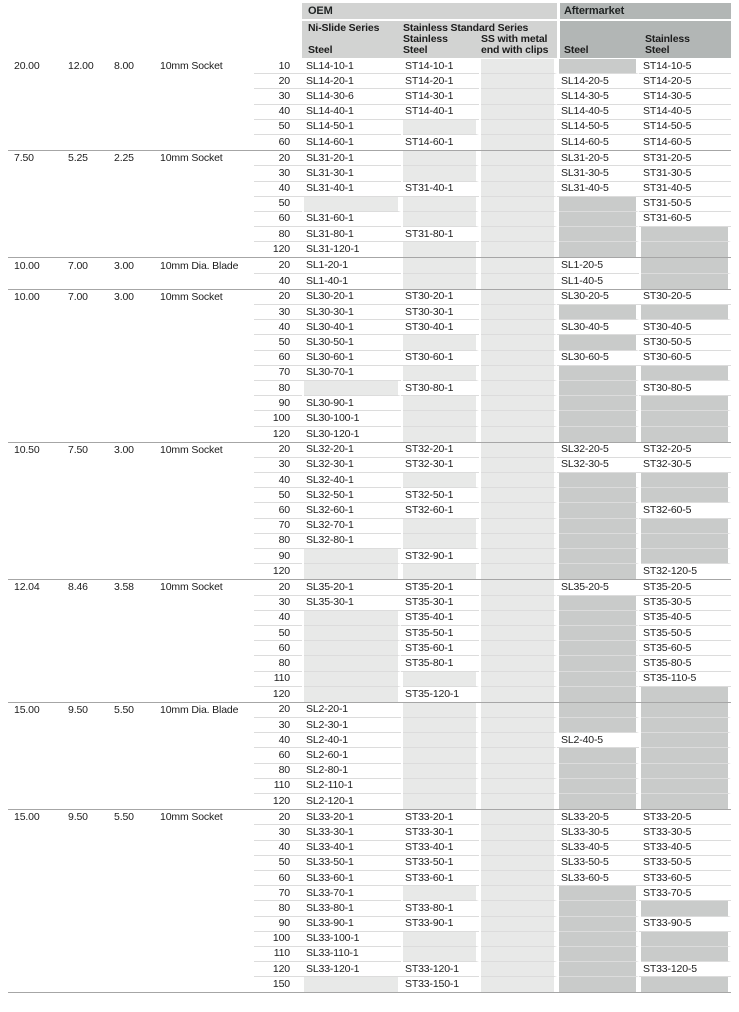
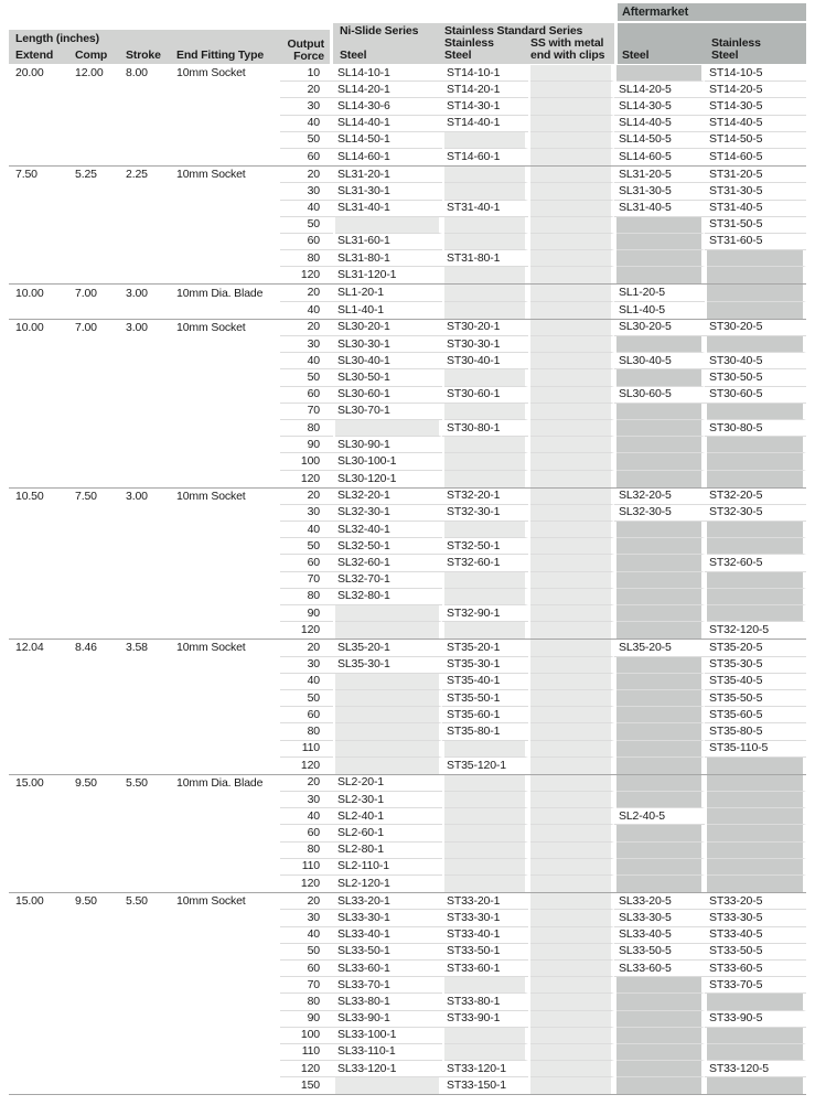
- OEM
  Aftermarket
  Ni-Slide Series
  Stainless Standard Series
  Steel
  Stainless Steel
  SS with metal end with clips
  Steel
  Stainless Steel
+ Length (inches)
+ Extend
+ Comp
+ Stroke
+ End Fitting Type
+ Output Force
  20.00
  12.00
  8.00
  10mm Socket
  10
  SL14-10-1
  ST14-10-1
  ST14-10-5
  20
  SL14-20-1
  ST14-20-1
  SL14-20-5
  ST14-20-5
  30
  SL14-30-6
  ST14-30-1
  SL14-30-5
  ST14-30-5
  40
  SL14-40-1
  ST14-40-1
  SL14-40-5
  ST14-40-5
  50
  SL14-50-1
  SL14-50-5
  ST14-50-5
  60
  SL14-60-1
  ST14-60-1
  SL14-60-5
  ST14-60-5
  7.50
  5.25
  2.25
  10mm Socket
  20
  SL31-20-1
  SL31-20-5
  ST31-20-5
  30
  SL31-30-1
  SL31-30-5
  ST31-30-5
  40
  SL31-40-1
  ST31-40-1
  SL31-40-5
  ST31-40-5
  50
  ST31-50-5
  60
  SL31-60-1
  ST31-60-5
  80
  SL31-80-1
  ST31-80-1
  120
  SL31-120-1
  10.00
  7.00
  3.00
  10mm Dia. Blade
  20
  SL1-20-1
  SL1-20-5
  40
  SL1-40-1
  SL1-40-5
  10.00
  7.00
  3.00
  10mm Socket
  20
  SL30-20-1
  ST30-20-1
  SL30-20-5
  ST30-20-5
  30
  SL30-30-1
  ST30-30-1
  40
  SL30-40-1
  ST30-40-1
  SL30-40-5
  ST30-40-5
  50
  SL30-50-1
  ST30-50-5
  60
  SL30-60-1
  ST30-60-1
  SL30-60-5
  ST30-60-5
  70
  SL30-70-1
  80
  ST30-80-1
  ST30-80-5
  90
  SL30-90-1
  100
  SL30-100-1
  120
  SL30-120-1
  10.50
  7.50
  3.00
  10mm Socket
  20
  SL32-20-1
  ST32-20-1
  SL32-20-5
  ST32-20-5
  30
  SL32-30-1
  ST32-30-1
  SL32-30-5
  ST32-30-5
  40
  SL32-40-1
  50
  SL32-50-1
  ST32-50-1
  60
  SL32-60-1
  ST32-60-1
  ST32-60-5
  70
  SL32-70-1
  80
  SL32-80-1
  90
  ST32-90-1
  120
  ST32-120-5
  12.04
  8.46
  3.58
  10mm Socket
  20
  SL35-20-1
  ST35-20-1
  SL35-20-5
  ST35-20-5
  30
  SL35-30-1
  ST35-30-1
  ST35-30-5
  40
  ST35-40-1
  ST35-40-5
  50
  ST35-50-1
  ST35-50-5
  60
  ST35-60-1
  ST35-60-5
  80
  ST35-80-1
  ST35-80-5
  110
  ST35-110-5
  120
  ST35-120-1
  15.00
  9.50
  5.50
  10mm Dia. Blade
  20
  SL2-20-1
  30
  SL2-30-1
  40
  SL2-40-1
  SL2-40-5
  60
  SL2-60-1
  80
  SL2-80-1
  110
  SL2-110-1
  120
  SL2-120-1
  15.00
  9.50
  5.50
  10mm Socket
  20
  SL33-20-1
  ST33-20-1
  SL33-20-5
  ST33-20-5
  30
  SL33-30-1
  ST33-30-1
  SL33-30-5
  ST33-30-5
  40
  SL33-40-1
  ST33-40-1
  SL33-40-5
  ST33-40-5
  50
  SL33-50-1
  ST33-50-1
  SL33-50-5
  ST33-50-5
  60
  SL33-60-1
  ST33-60-1
  SL33-60-5
  ST33-60-5
  70
  SL33-70-1
  ST33-70-5
  80
  SL33-80-1
  ST33-80-1
  90
  SL33-90-1
  ST33-90-1
  ST33-90-5
  100
  SL33-100-1
  110
  SL33-110-1
  120
  SL33-120-1
  ST33-120-1
  ST33-120-5
  150
  ST33-150-1
